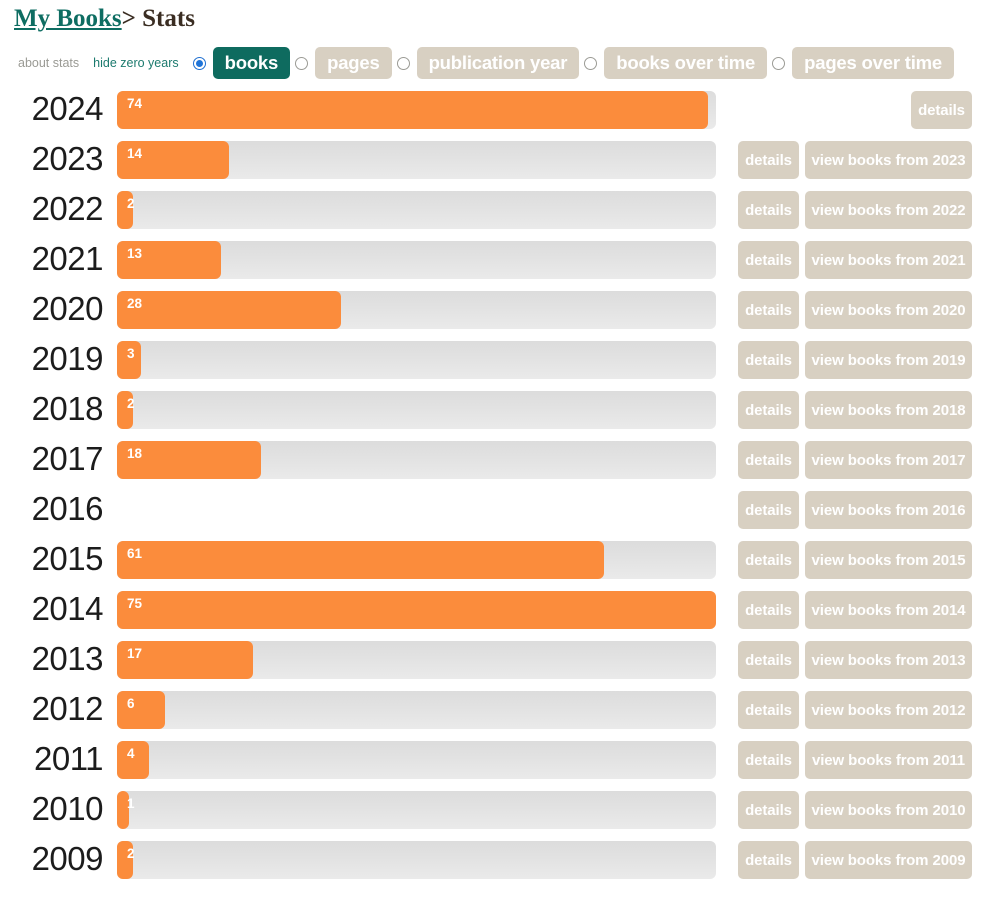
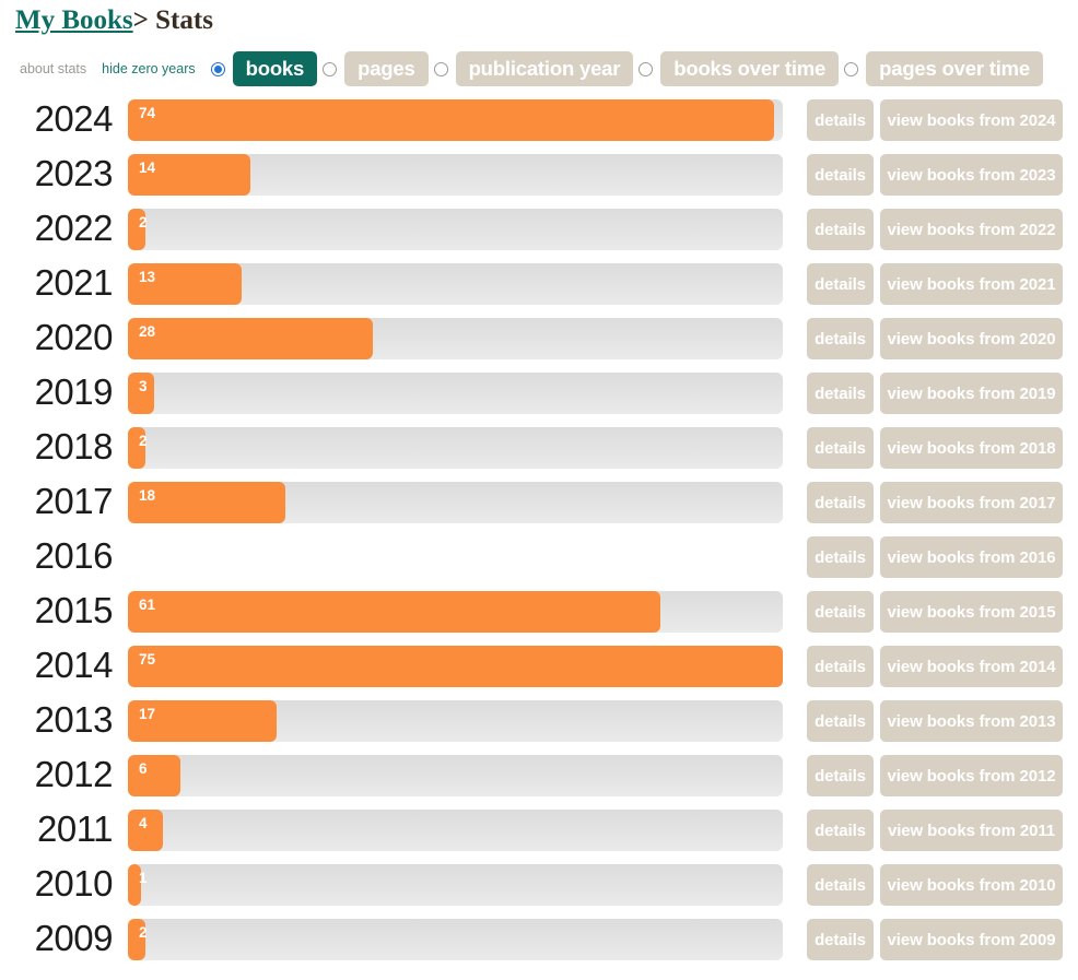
  My Books> Stats
  about stats
  hide zero years
  books
  pages
  publication year
  books over time
  pages over time
  2024
  74
  details
+ view books from 2024
  2023
  14
  details
  view books from 2023
  2022
  2
  details
  view books from 2022
  2021
  13
  details
  view books from 2021
  2020
  28
  details
  view books from 2020
  2019
  3
  details
  view books from 2019
  2018
  2
  details
  view books from 2018
  2017
  18
  details
  view books from 2017
  2016
  details
  view books from 2016
  2015
  61
  details
  view books from 2015
  2014
  75
  details
  view books from 2014
  2013
  17
  details
  view books from 2013
  2012
  6
  details
  view books from 2012
  2011
  4
  details
  view books from 2011
  2010
  1
  details
  view books from 2010
  2009
  2
  details
  view books from 2009
